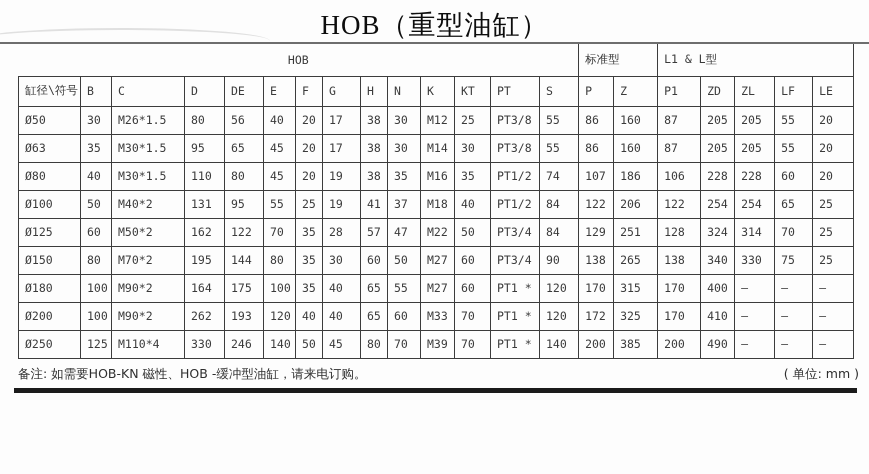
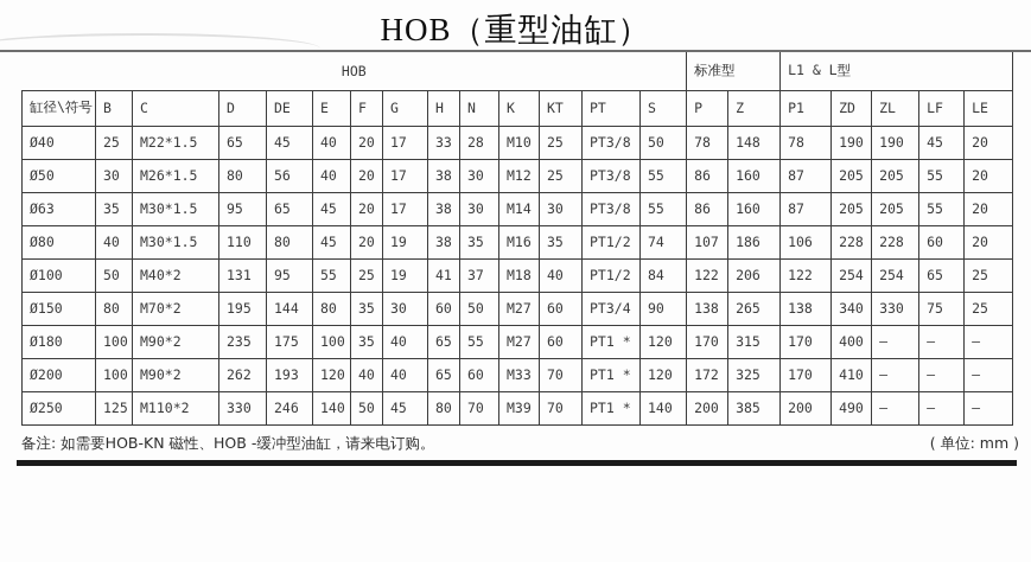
  HOB（重型油缸）
  HOB	标准型	L1 & L型
  缸径\符号	B	C	D	DE	E	F	G	H	N	K	KT	PT	S	P	Z	P1	ZD	ZL	LF	LE
+ Ø40	25	M22*1.5	65	45	40	20	17	33	28	M10	25	PT3/8	50	78	148	78	190	190	45	20
  Ø50	30	M26*1.5	80	56	40	20	17	38	30	M12	25	PT3/8	55	86	160	87	205	205	55	20
  Ø63	35	M30*1.5	95	65	45	20	17	38	30	M14	30	PT3/8	55	86	160	87	205	205	55	20
  Ø80	40	M30*1.5	110	80	45	20	19	38	35	M16	35	PT1/2	74	107	186	106	228	228	60	20
  Ø100	50	M40*2	131	95	55	25	19	41	37	M18	40	PT1/2	84	122	206	122	254	254	65	25
- Ø125	60	M50*2	162	122	70	35	28	57	47	M22	50	PT3/4	84	129	251	128	324	314	70	25
  Ø150	80	M70*2	195	144	80	35	30	60	50	M27	60	PT3/4	90	138	265	138	340	330	75	25
- Ø180	100	M90*2	164	175	100	35	40	65	55	M27	60	PT1 *	120	170	315	170	400	–	–	–
+ Ø180	100	M90*2	235	175	100	35	40	65	55	M27	60	PT1 *	120	170	315	170	400	–	–	–
  Ø200	100	M90*2	262	193	120	40	40	65	60	M33	70	PT1 *	120	172	325	170	410	–	–	–
- Ø250	125	M110*4	330	246	140	50	45	80	70	M39	70	PT1 *	140	200	385	200	490	–	–	–
+ Ø250	125	M110*2	330	246	140	50	45	80	70	M39	70	PT1 *	140	200	385	200	490	–	–	–
  备注: 如需要HOB-KN 磁性、HOB -缓冲型油缸，请来电订购。
  ( 单位: mm )
